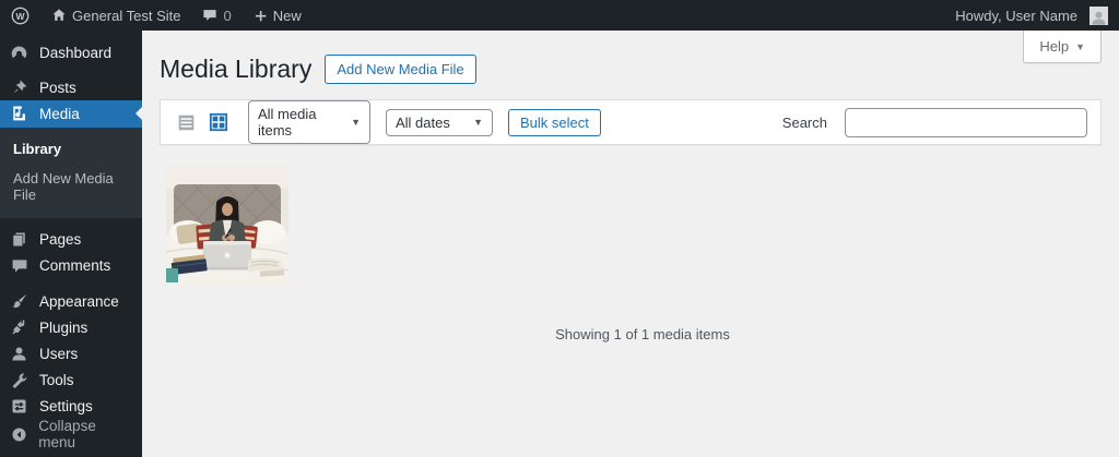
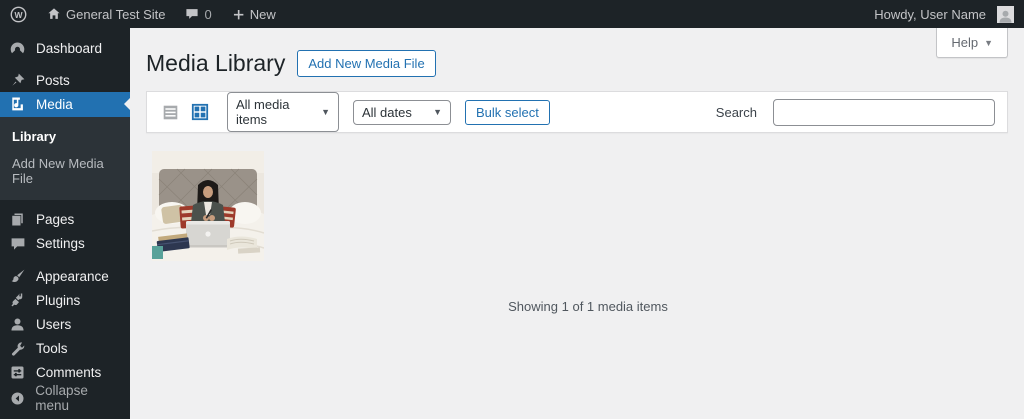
  W
  General Test Site
  0
  New
  Howdy, User Name
  Dashboard
  Posts
  Media
  Library
  Add New Media File
  Pages
- Comments
+ Settings
  Appearance
  Plugins
  Users
  Tools
- Settings
+ Comments
  Collapse menu
  Help
  ▼
  Media Library
  Add New Media File
  All media items
  ▼
  All dates
  ▼
  Bulk select
  Search
  Showing 1 of 1 media items
